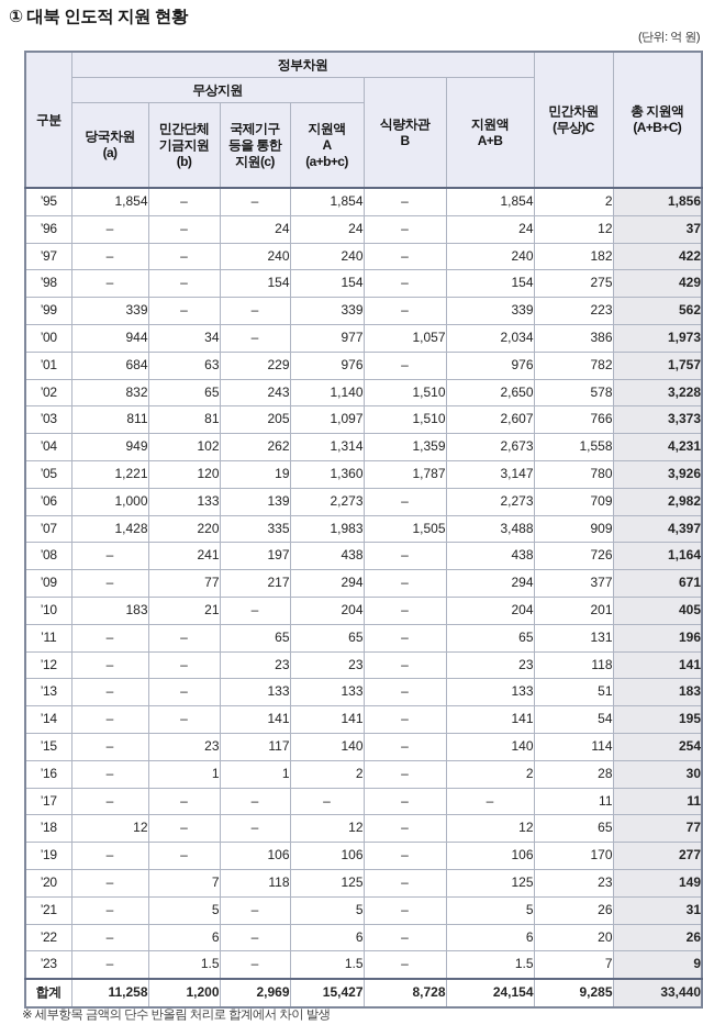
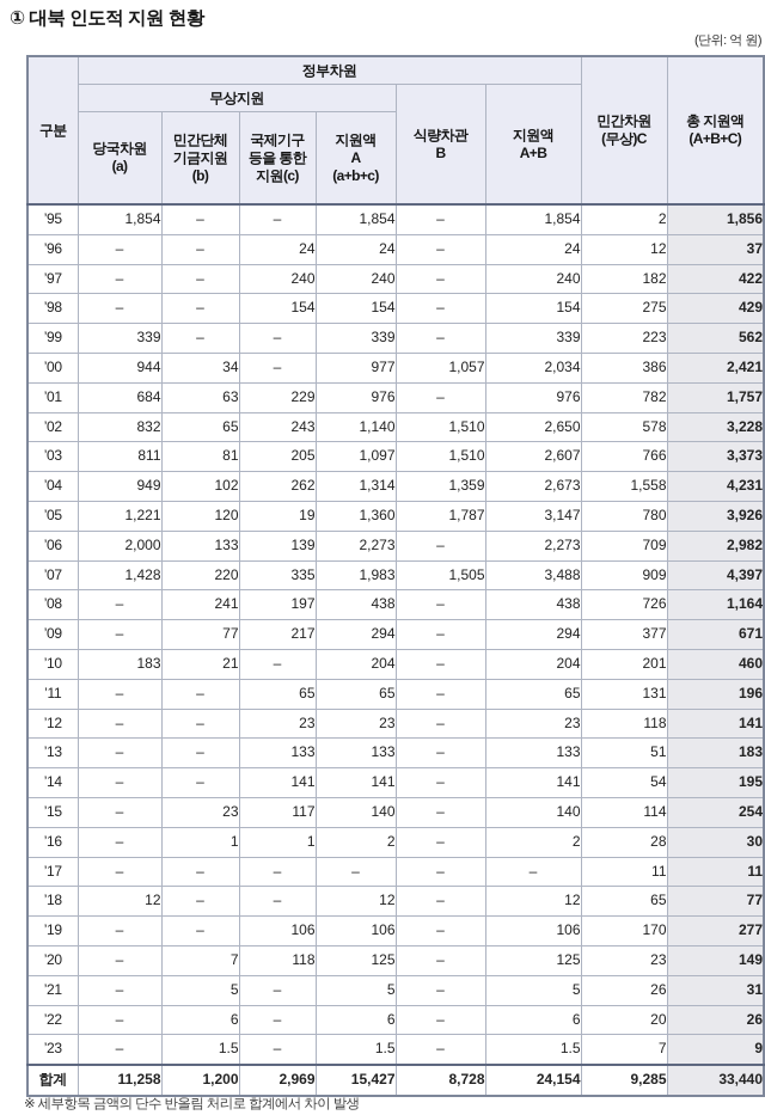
  ① 대북 인도적 지원 현황
  (단위: 억 원)
  구분	정부차원	민간차원 (무상)C	총 지원액 (A+B+C)
  무상지원	식량차관 B	지원액 A+B
  당국차원 (a)	민간단체 기금지원 (b)	국제기구 등을 통한 지원(c)	지원액 A (a+b+c)
  ’95	1,854	–	–	1,854	–	1,854	2	1,856
  ’96	–	–	24	24	–	24	12	37
  ’97	–	–	240	240	–	240	182	422
  ’98	–	–	154	154	–	154	275	429
  ’99	339	–	–	339	–	339	223	562
- ’00	944	34	–	977	1,057	2,034	386	1,973
+ ’00	944	34	–	977	1,057	2,034	386	2,421
  ’01	684	63	229	976	–	976	782	1,757
  ’02	832	65	243	1,140	1,510	2,650	578	3,228
  ’03	811	81	205	1,097	1,510	2,607	766	3,373
  ’04	949	102	262	1,314	1,359	2,673	1,558	4,231
  ’05	1,221	120	19	1,360	1,787	3,147	780	3,926
- ’06	1,000	133	139	2,273	–	2,273	709	2,982
+ ’06	2,000	133	139	2,273	–	2,273	709	2,982
  ’07	1,428	220	335	1,983	1,505	3,488	909	4,397
  ’08	–	241	197	438	–	438	726	1,164
  ’09	–	77	217	294	–	294	377	671
- ’10	183	21	–	204	–	204	201	405
+ ’10	183	21	–	204	–	204	201	460
  ’11	–	–	65	65	–	65	131	196
  ’12	–	–	23	23	–	23	118	141
  ’13	–	–	133	133	–	133	51	183
  ’14	–	–	141	141	–	141	54	195
  ’15	–	23	117	140	–	140	114	254
  ’16	–	1	1	2	–	2	28	30
  ’17	–	–	–	–	–	–	11	11
  ’18	12	–	–	12	–	12	65	77
  ’19	–	–	106	106	–	106	170	277
  ’20	–	7	118	125	–	125	23	149
  ’21	–	5	–	5	–	5	26	31
  ’22	–	6	–	6	–	6	20	26
  ’23	–	1.5	–	1.5	–	1.5	7	9
  합계	11,258	1,200	2,969	15,427	8,728	24,154	9,285	33,440
  ※ 세부항목 금액의 단수 반올림 처리로 합계에서 차이 발생
